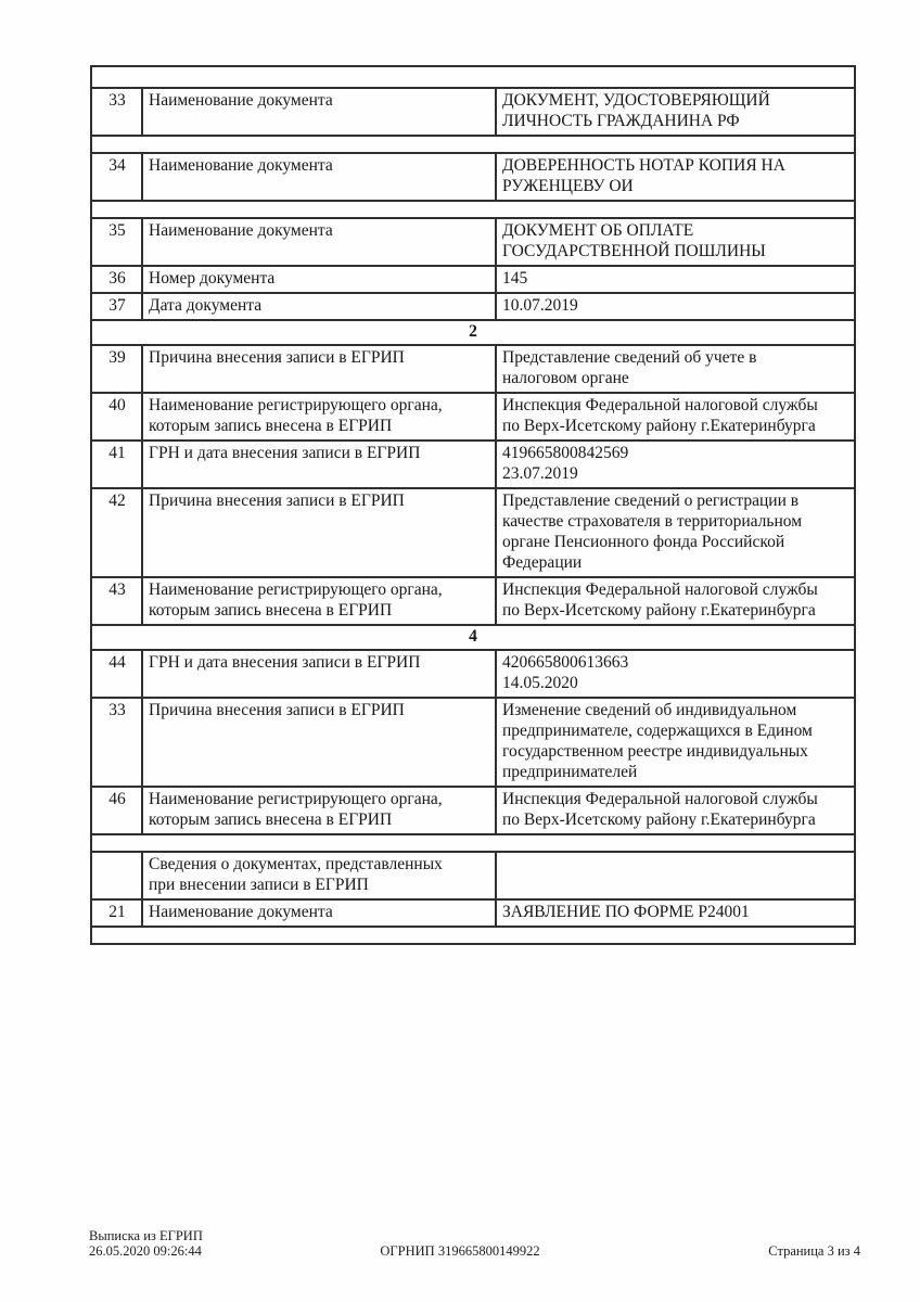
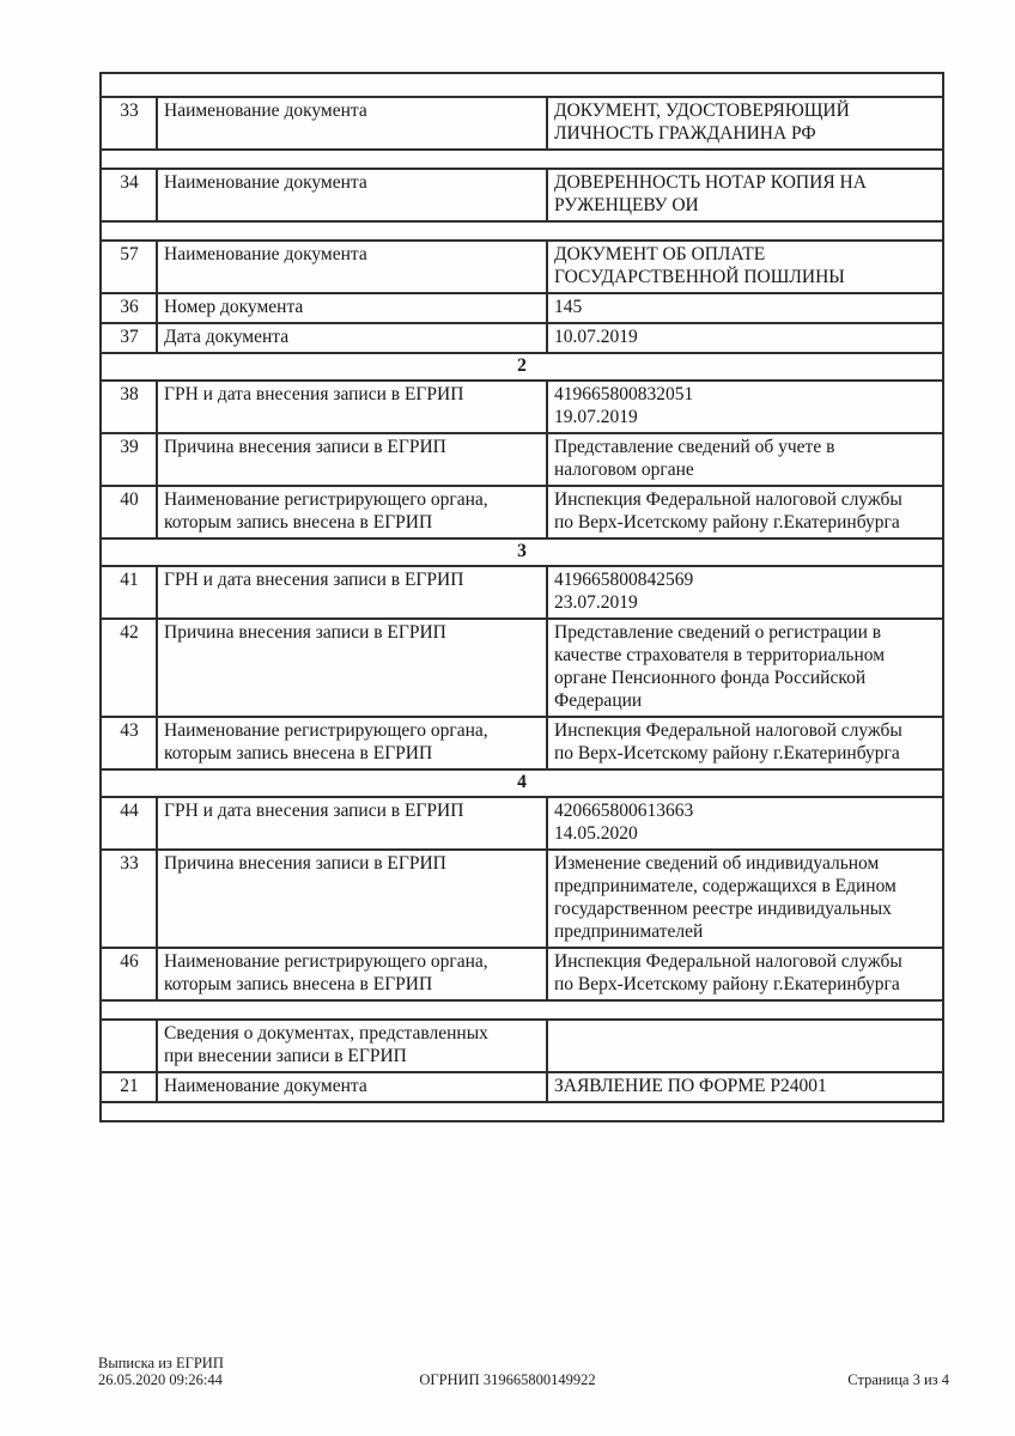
  33	Наименование документа	ДОКУМЕНТ, УДОСТОВЕРЯЮЩИЙ ЛИЧНОСТЬ ГРАЖДАНИНА РФ
  34	Наименование документа	ДОВЕРЕННОСТЬ НОТАР КОПИЯ НА РУЖЕНЦЕВУ ОИ
- 35	Наименование документа	ДОКУМЕНТ ОБ ОПЛАТЕ ГОСУДАРСТВЕННОЙ ПОШЛИНЫ
+ 57	Наименование документа	ДОКУМЕНТ ОБ ОПЛАТЕ ГОСУДАРСТВЕННОЙ ПОШЛИНЫ
  36	Номер документа	145
  37	Дата документа	10.07.2019
  2
+ 38	ГРН и дата внесения записи в ЕГРИП	419665800832051 19.07.2019
  39	Причина внесения записи в ЕГРИП	Представление сведений об учете в налоговом органе
  40	Наименование регистрирующего органа, которым запись внесена в ЕГРИП	Инспекция Федеральной налоговой службы по Верх-Исетскому району г.Екатеринбурга
+ 3
  41	ГРН и дата внесения записи в ЕГРИП	419665800842569 23.07.2019
  42	Причина внесения записи в ЕГРИП	Представление сведений о регистрации в качестве страхователя в территориальном органе Пенсионного фонда Российской Федерации
  43	Наименование регистрирующего органа, которым запись внесена в ЕГРИП	Инспекция Федеральной налоговой службы по Верх-Исетскому району г.Екатеринбурга
  4
  44	ГРН и дата внесения записи в ЕГРИП	420665800613663 14.05.2020
  33	Причина внесения записи в ЕГРИП	Изменение сведений об индивидуальном предпринимателе, содержащихся в Едином государственном реестре индивидуальных предпринимателей
  46	Наименование регистрирующего органа, которым запись внесена в ЕГРИП	Инспекция Федеральной налоговой службы по Верх-Исетскому району г.Екатеринбурга
  	Сведения о документах, представленных при внесении записи в ЕГРИП
  21	Наименование документа	ЗАЯВЛЕНИЕ ПО ФОРМЕ Р24001
  Выписка из ЕГРИП
  26.05.2020 09:26:44
  ОГРНИП 319665800149922
  Страница 3 из 4
